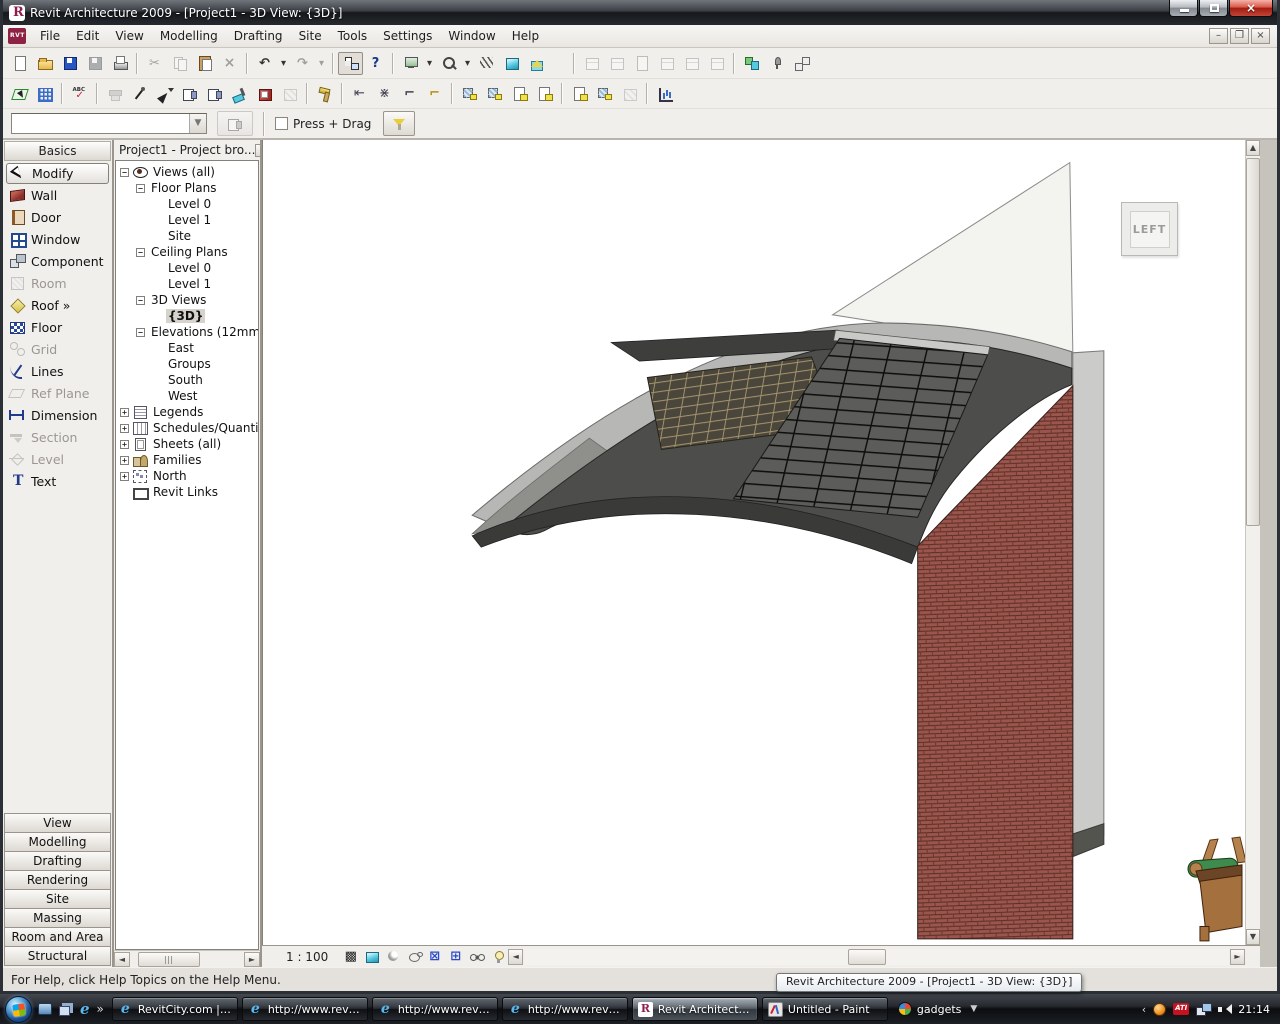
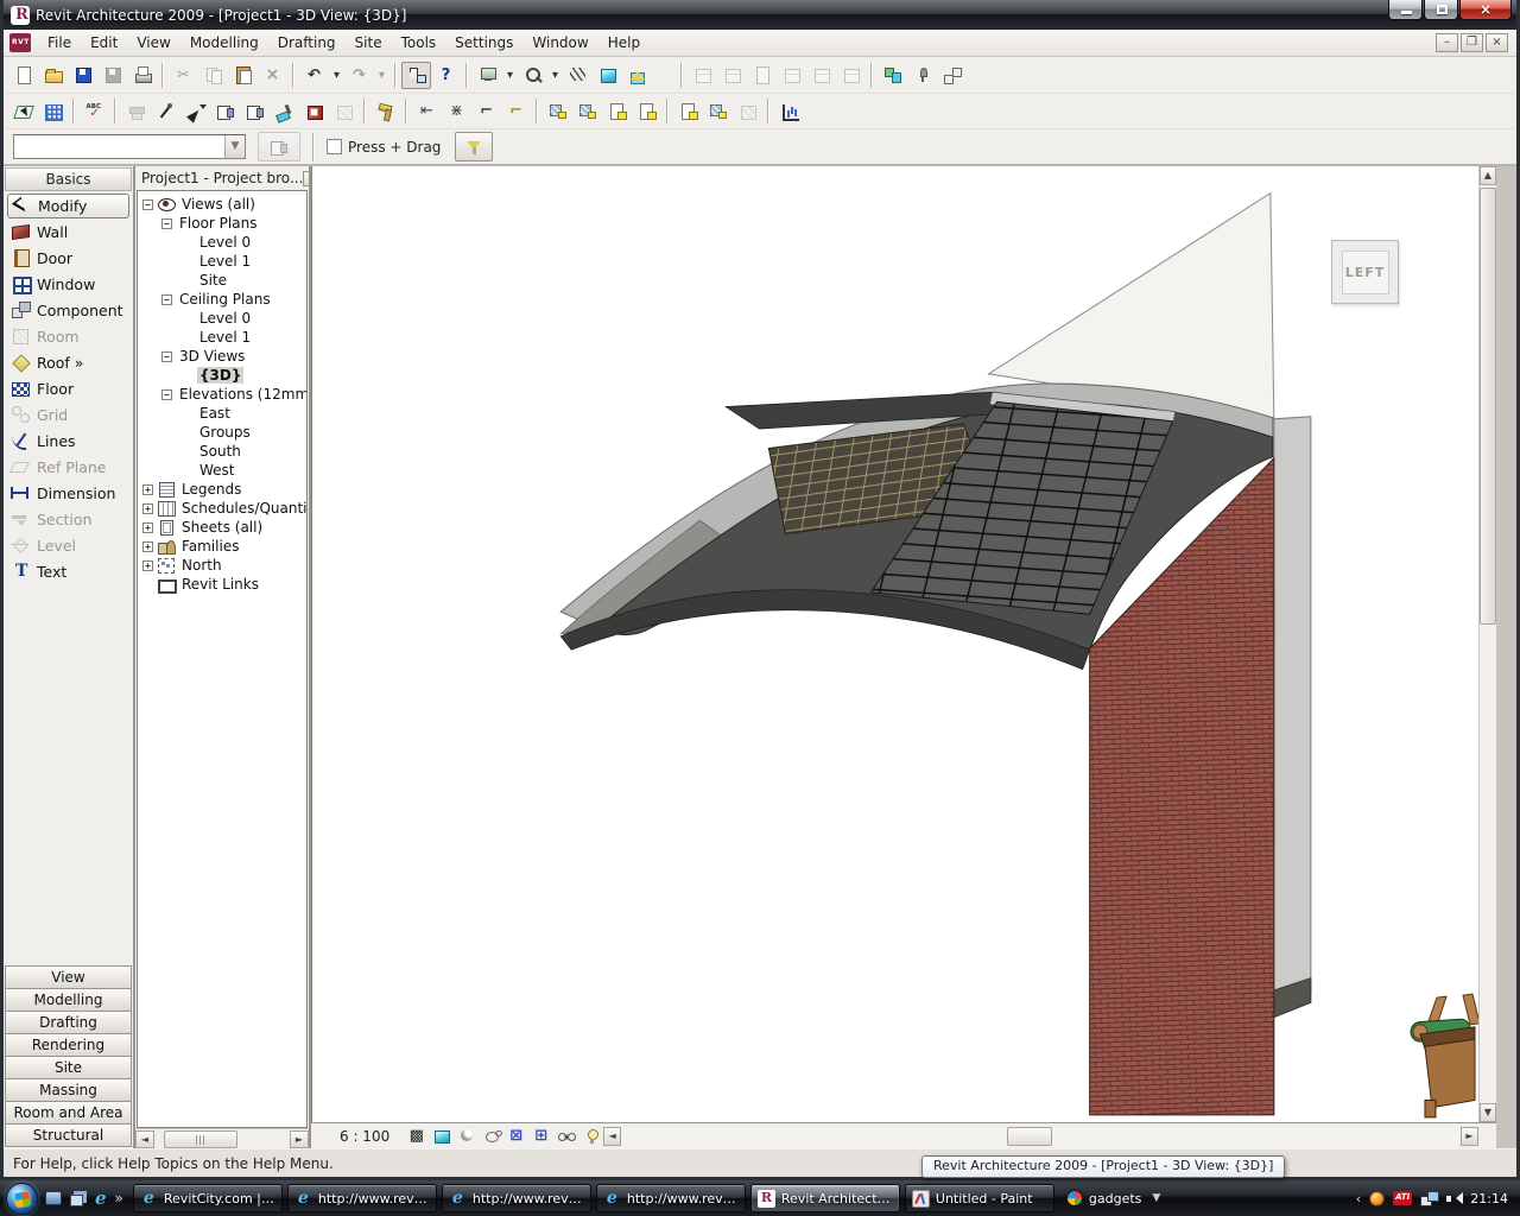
  Revit Architecture 2009 - [Project1 - 3D View: {3D}]
  ×
  File
  Edit
  View
  Modelling
  Drafting
  Site
  Tools
  Settings
  Window
  Help
  –
  ❐
  ×
  ▼
  Press + Drag
  Basics
  Modify
  Wall
  Door
  Window
  Component
  Room
  Roof »
  Floor
  Grid
  Lines
  Ref Plane
  Dimension
  Section
  Level
  Text
  View
  Modelling
  Drafting
  Rendering
  Site
  Massing
  Room and Area
  Structural
  Project1 - Project bro...
  Views (all)
  Floor Plans
  Level 0
  Level 1
  Site
  Ceiling Plans
  Level 0
  Level 1
  3D Views
  {3D}
  Elevations (12mm
  East
  Groups
  South
  West
  Legends
  Schedules/Quanti
  Sheets (all)
  Families
  North
  Revit Links
  ◄
  ►
  LEFT
  ▲
  ▼
- 1 : 100
+ 6 : 100
  ◄
  ►
  For Help, click Help Topics on the Help Menu.
  Revit Architecture 2009 - [Project1 - 3D View: {3D}]
  e
  »
  e
  RevitCity.com | s.
  e
  http://www.revit..
  e
  http://www.revit..
  e
  http://www.revit..
  R
  Revit Architectur.
  Untitled - Paint
  gadgets
  ▼
  ‹
  ATI
  21:14
